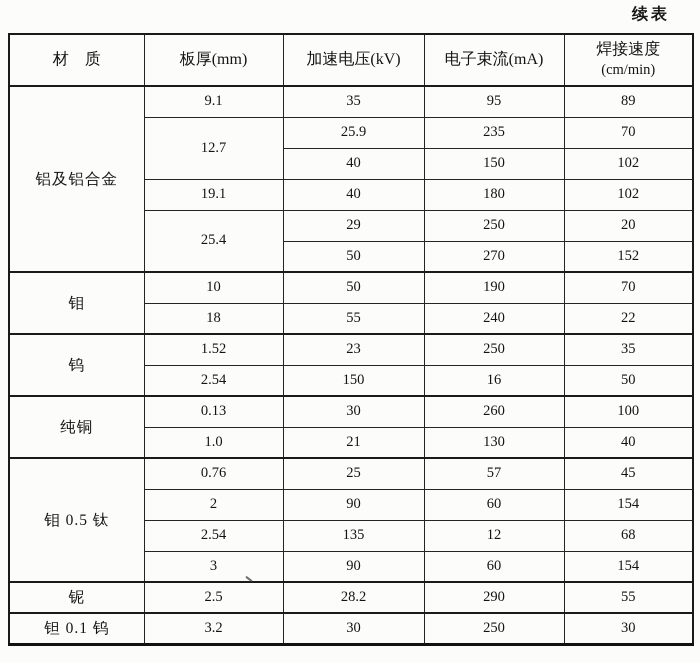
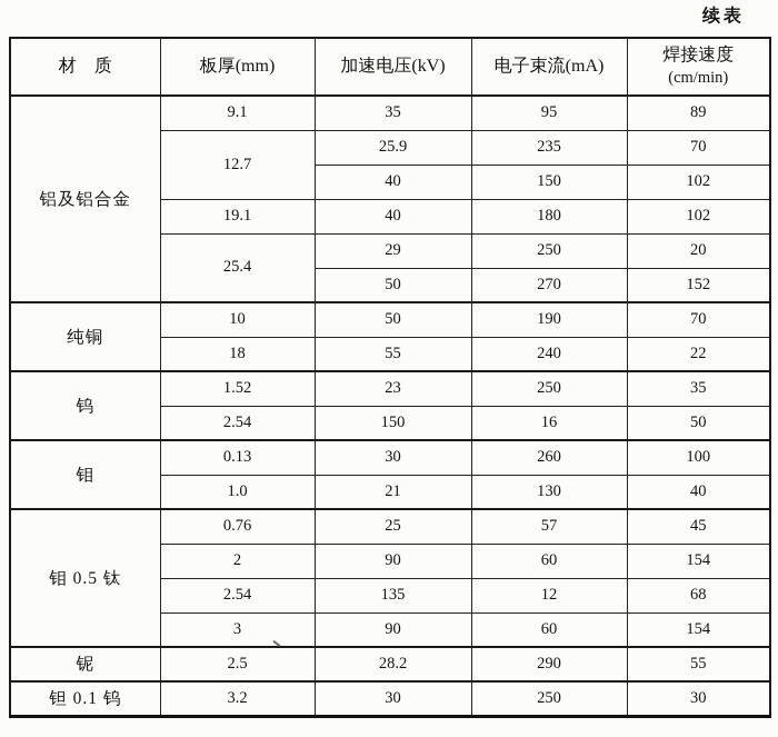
  续表
  材 质	板厚(mm)	加速电压(kV)	电子束流(mA)	焊接速度 (cm/min)
  铝及铝合金	9.1	35	95	89
  12.7	25.9	235	70
  40	150	102
  19.1	40	180	102
  25.4	29	250	20
  50	270	152
- 钼	10	50	190	70
+ 纯铜	10	50	190	70
  18	55	240	22
  钨	1.52	23	250	35
  2.54	150	16	50
- 纯铜	0.13	30	260	100
+ 钼	0.13	30	260	100
  1.0	21	130	40
  钼 0.5 钛	0.76	25	57	45
  2	90	60	154
  2.54	135	12	68
  3	90	60	154
  铌	2.5	28.2	290	55
  钽 0.1 钨	3.2	30	250	30
